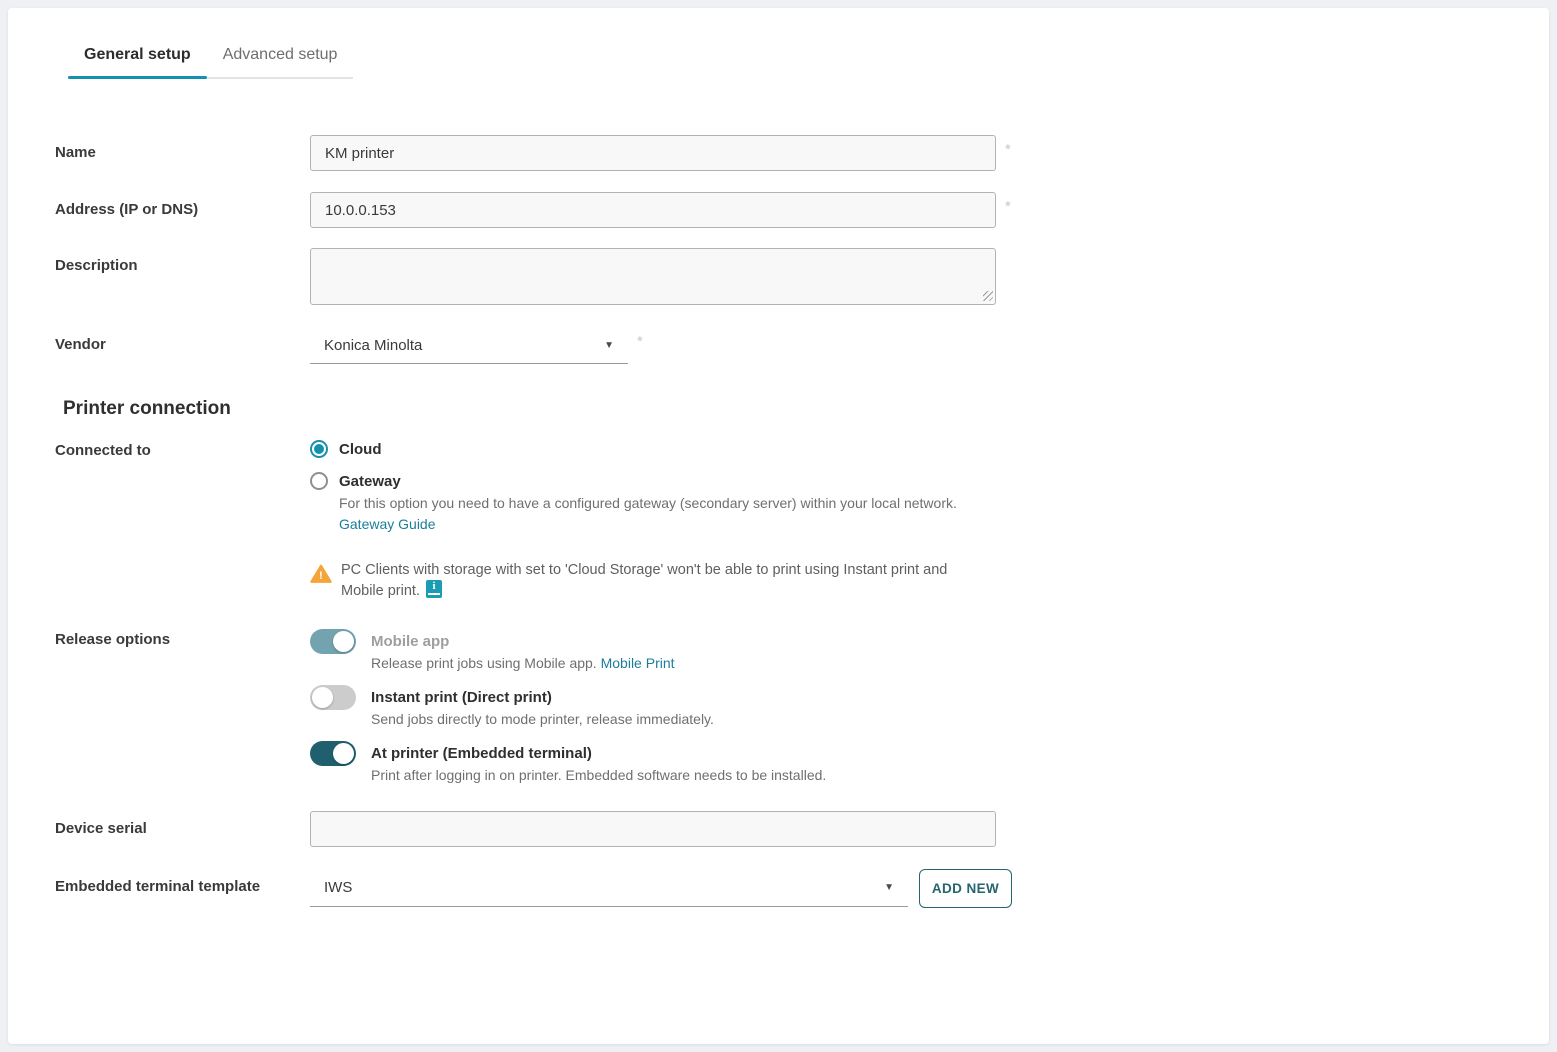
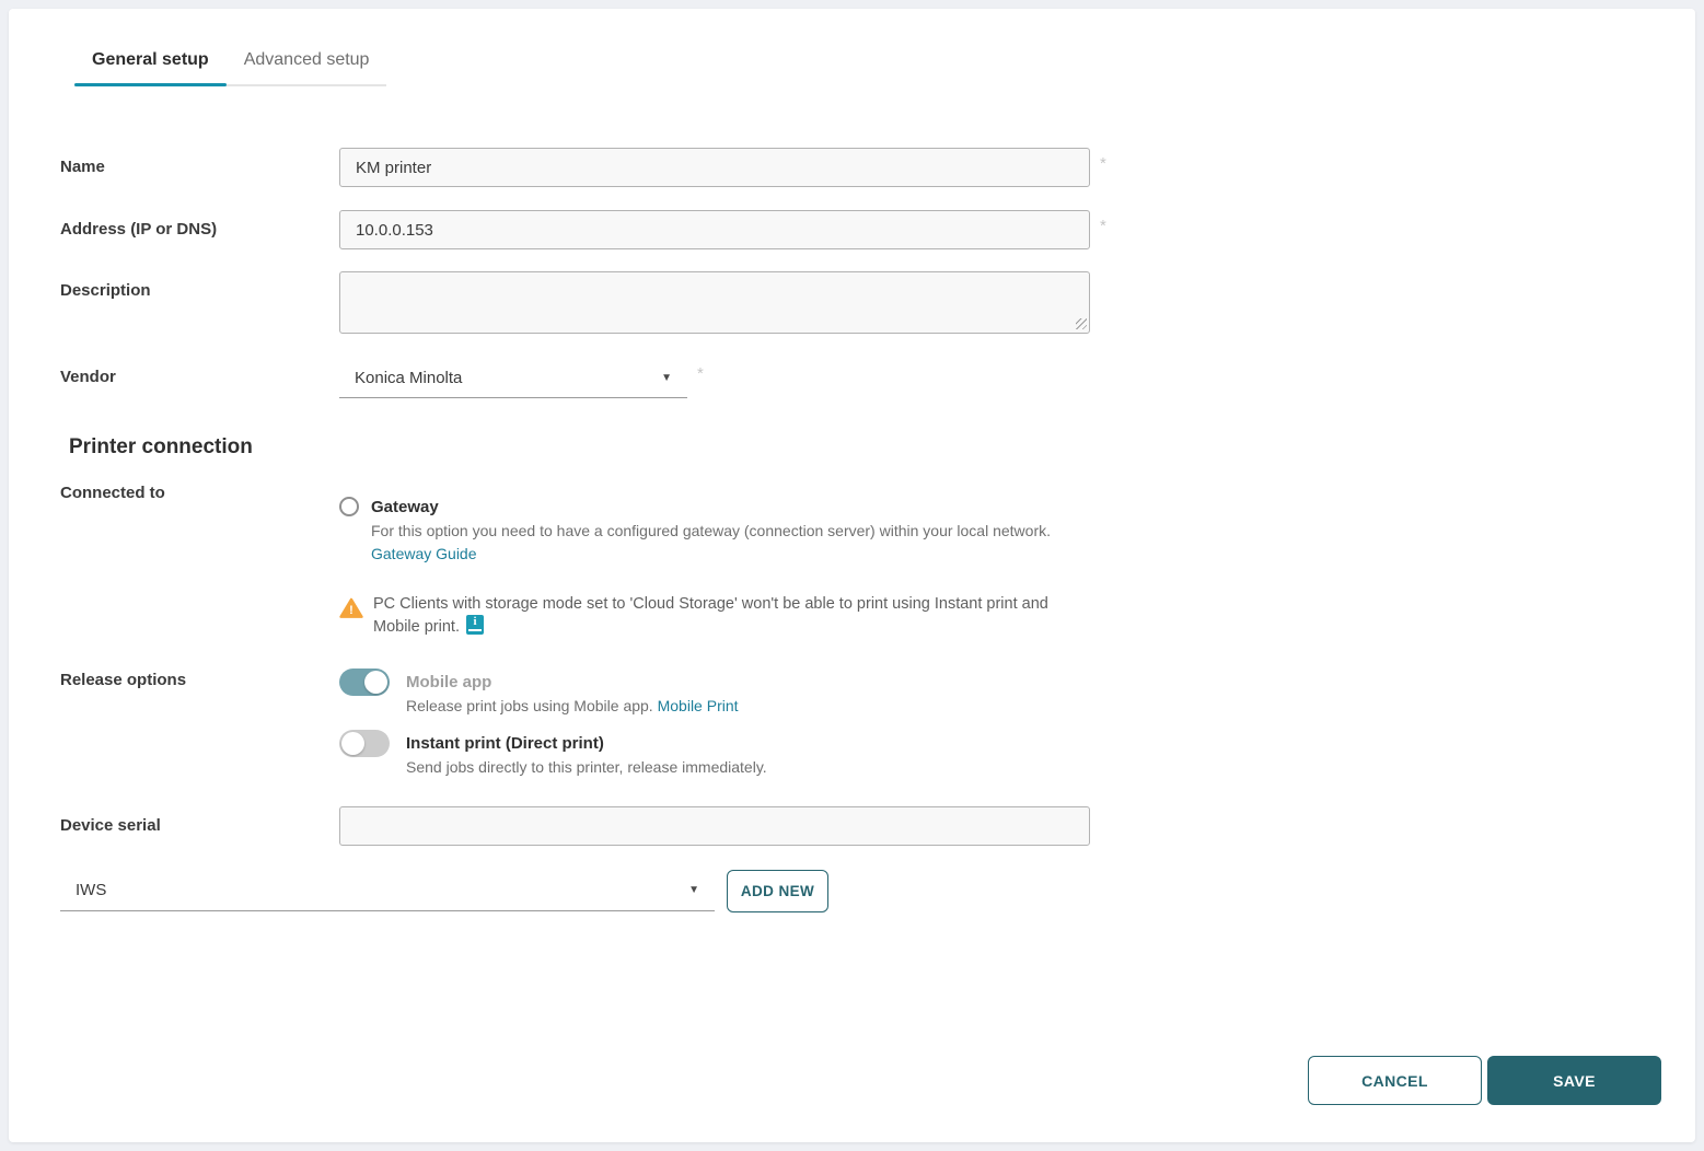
  General setup
  Advanced setup
  Name
  KM printer
  *
  Address (IP or DNS)
  10.0.0.153
  *
  Description
  Vendor
  Konica Minolta
  ▼
  *
  Printer connection
  Connected to
- Cloud
  Gateway
- For this option you need to have a configured gateway (secondary server) within your local network.
+ For this option you need to have a configured gateway (connection server) within your local network.
  Gateway Guide
  !
- PC Clients with storage with set to 'Cloud Storage' won't be able to print using Instant print and Mobile print.
+ PC Clients with storage mode set to 'Cloud Storage' won't be able to print using Instant print and Mobile print.
  Release options
  Mobile app
  Release print jobs using Mobile app. Mobile Print
  Instant print (Direct print)
- Send jobs directly to mode printer, release immediately.
+ Send jobs directly to this printer, release immediately.
- At printer (Embedded terminal)
- Print after logging in on printer. Embedded software needs to be installed.
  Device serial
- Embedded terminal template
  IWS
  ▼
  ADD NEW
+ CANCEL
+ SAVE
